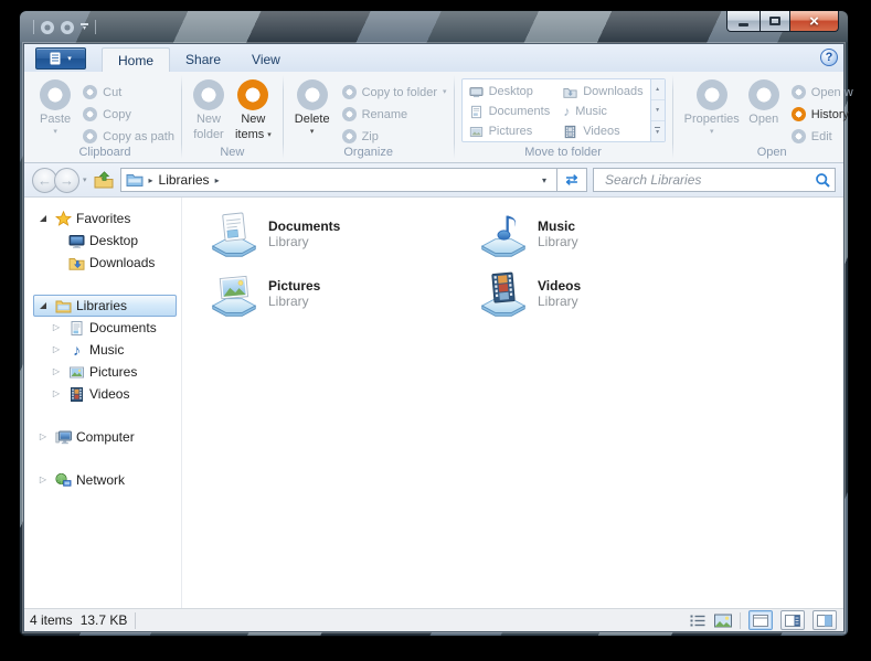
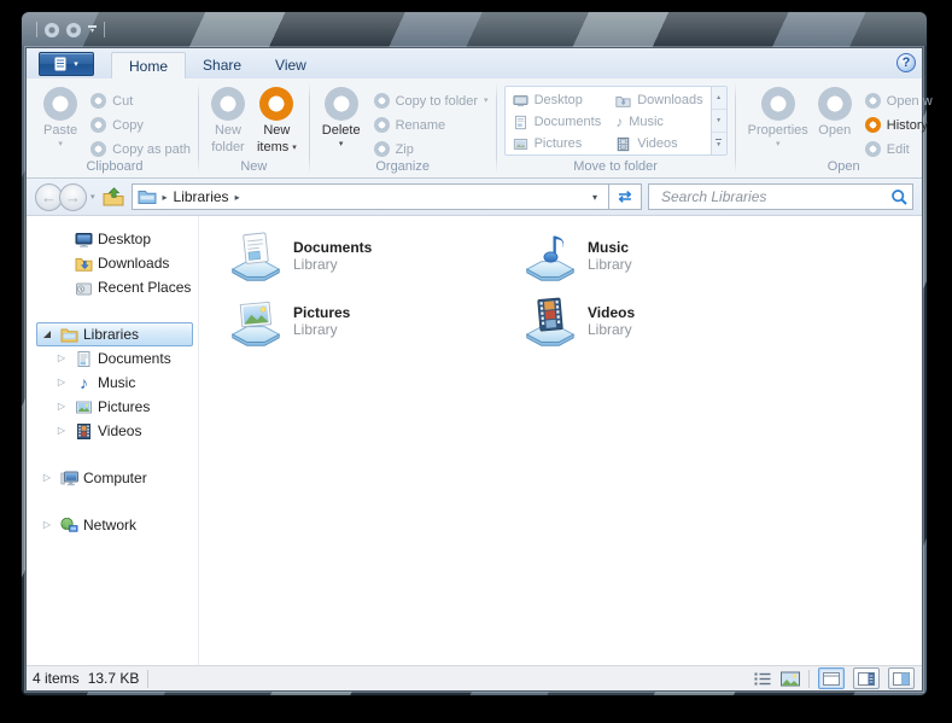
- ×
- Favorites
  Desktop
  Downloads
+ Recent Places
  Libraries
  ▷
  Documents
  ▷
  ♪
  Music
  ▷
  Pictures
  ▷
  Videos
  ▷
  Computer
  ▷
  Network
